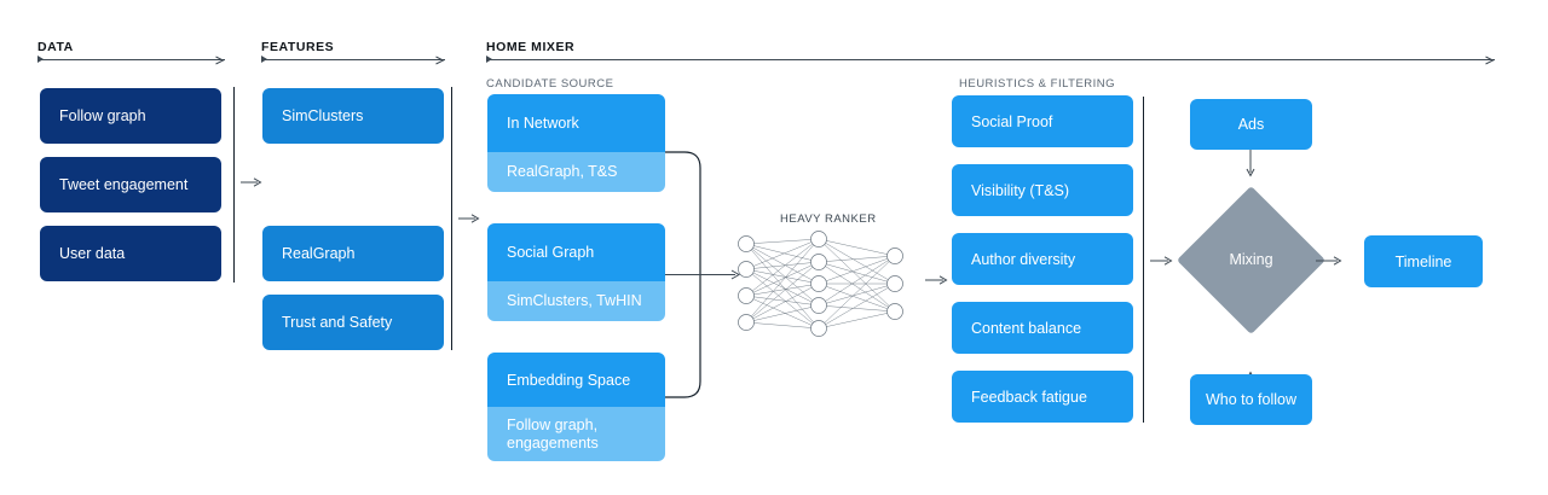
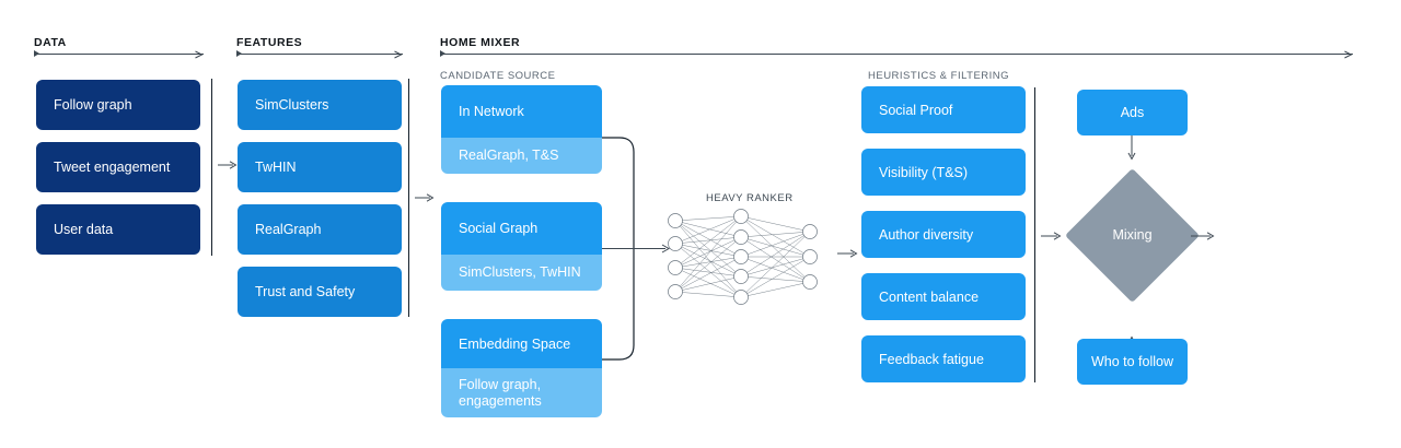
  DATA
  FEATURES
  HOME MIXER
  CANDIDATE SOURCE
  HEURISTICS & FILTERING
  Follow graph
  Tweet engagement
  User data
  SimClusters
+ TwHIN
  RealGraph
  Trust and Safety
  In Network
  RealGraph, T&S
  Social Graph
  SimClusters, TwHIN
  Embedding Space
  Follow graph,
  engagements
  HEAVY RANKER
  Social Proof
  Visibility (T&S)
  Author diversity
  Content balance
  Feedback fatigue
  Ads
  Mixing
  Who to follow
- Timeline
